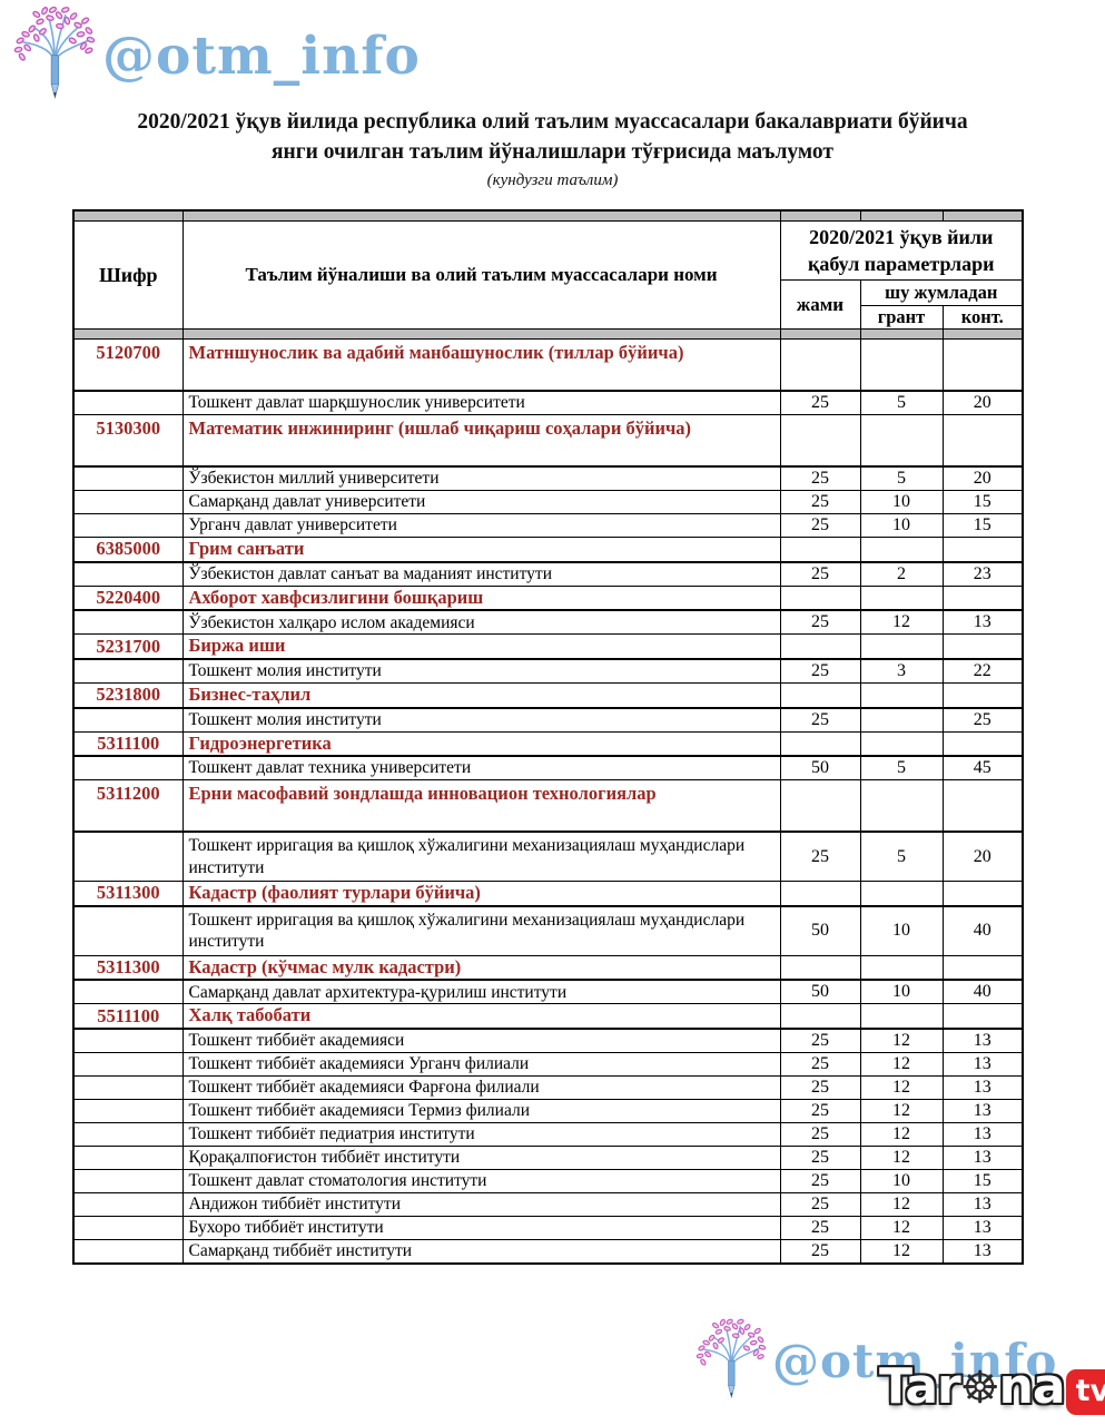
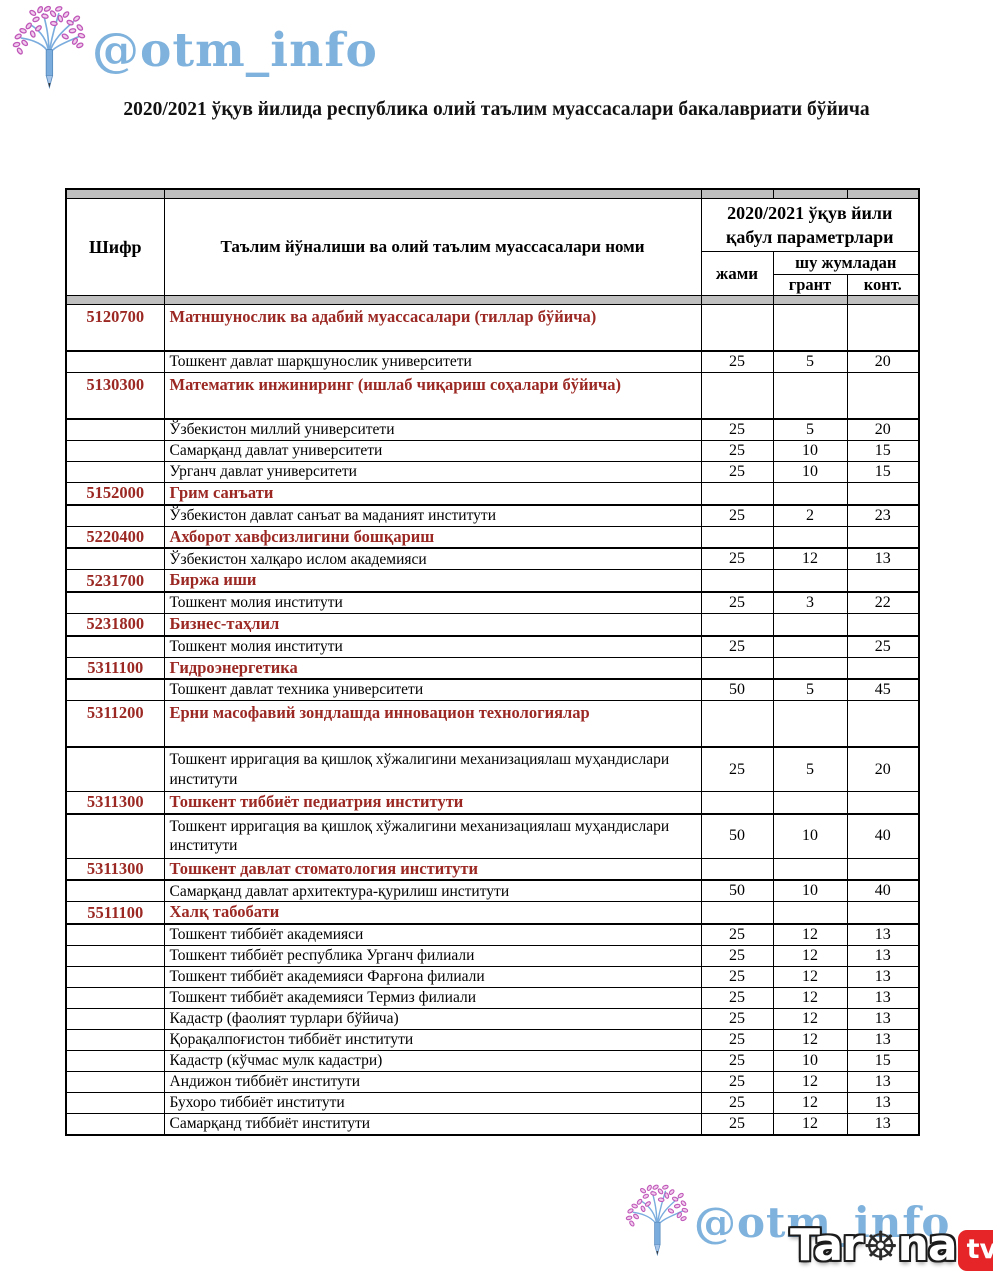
  @otm_info
  2020/2021 ўқув йилида республика олий таълим муассасалари бакалавриати бўйича
- янги очилган таълим йўналишлари тўғрисида маълумот
- (кундузги таълим)
  Шифр	Таълим йўналиши ва олий таълим муассасалари номи	2020/2021 ўқув йили қабул параметрлари
  жами	шу жумладан
  грант	конт.
- 5120700	Матншунослик ва адабий манбашунослик (тиллар бўйича)
+ 5120700	Матншунослик ва адабий муассасалари (тиллар бўйича)
  	Тошкент давлат шарқшунослик университети	25	5	20
  5130300	Математик инжиниринг (ишлаб чиқариш соҳалари бўйича)
  	Ўзбекистон миллий университети	25	5	20
  	Самарқанд давлат университети	25	10	15
  	Урганч давлат университети	25	10	15
- 6385000	Грим санъати
+ 5152000	Грим санъати
  	Ўзбекистон давлат санъат ва маданият институти	25	2	23
  5220400	Ахборот хавфсизлигини бошқариш
  	Ўзбекистон халқаро ислом академияси	25	12	13
  5231700	Биржа иши
  	Тошкент молия институти	25	3	22
  5231800	Бизнес-таҳлил
  	Тошкент молия институти	25		25
  5311100	Гидроэнергетика
  	Тошкент давлат техника университети	50	5	45
  5311200	Ерни масофавий зондлашда инновацион технологиялар
  	Тошкент ирригация ва қишлоқ хўжалигини механизациялаш муҳандислари институти	25	5	20
- 5311300	Кадастр (фаолият турлари бўйича)
+ 5311300	Тошкент тиббиёт педиатрия институти
  	Тошкент ирригация ва қишлоқ хўжалигини механизациялаш муҳандислари институти	50	10	40
- 5311300	Кадастр (кўчмас мулк кадастри)
+ 5311300	Тошкент давлат стоматология институти
  	Самарқанд давлат архитектура-қурилиш институти	50	10	40
  5511100	Халқ табобати
  	Тошкент тиббиёт академияси	25	12	13
- 	Тошкент тиббиёт академияси Урганч филиали	25	12	13
+ 	Тошкент тиббиёт республика Урганч филиали	25	12	13
  	Тошкент тиббиёт академияси Фарғона филиали	25	12	13
  	Тошкент тиббиёт академияси Термиз филиали	25	12	13
- 	Тошкент тиббиёт педиатрия институти	25	12	13
+ 	Кадастр (фаолият турлари бўйича)	25	12	13
  	Қорақалпоғистон тиббиёт институти	25	12	13
- 	Тошкент давлат стоматология институти	25	10	15
+ 	Кадастр (кўчмас мулк кадастри)	25	10	15
  	Андижон тиббиёт институти	25	12	13
  	Бухоро тиббиёт институти	25	12	13
  	Самарқанд тиббиёт институти	25	12	13
  @otm_info
  Tar☸na tv
